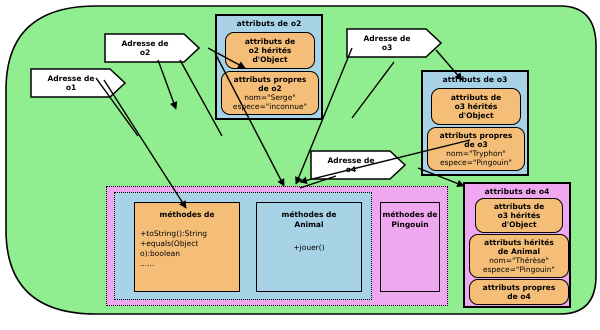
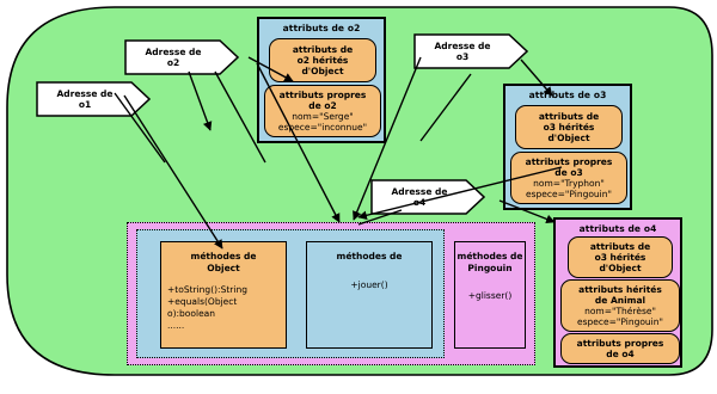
  attributs de o2
  attributs de
  o2 hérités
  d'Object
  attributs propres
  de o2
  nom="Serge"
  espece="inconnue"
  attributs de o3
  attributs de
  o3 hérités
  d'Object
  attributs propres
  de o3
  nom="Tryphon"
  espece="Pingouin"
  attributs de o4
  attributs de
  o3 hérités
  d'Object
  attributs hérités
  de Animal
  nom="Thérèse"
  espece="Pingouin"
  attributs propres
  de o4
  méthodes de
+ Object
  +toString():String
  +equals(Object o):boolean
  ......
  méthodes de
- Animal
  +jouer()
  méthodes de
  Pingouin
+ +glisser()
  Adresse de
  o1
  Adresse de
  o2
  Adresse de
  o3
  Adresse de
